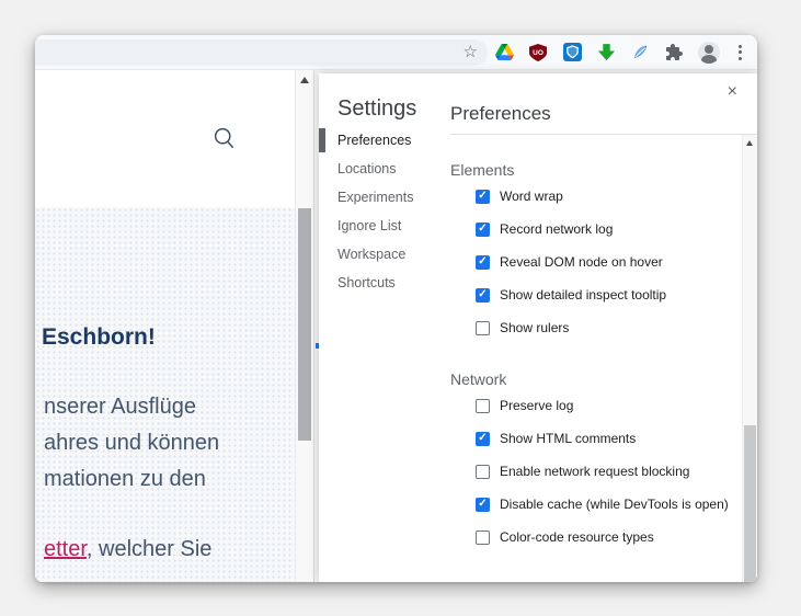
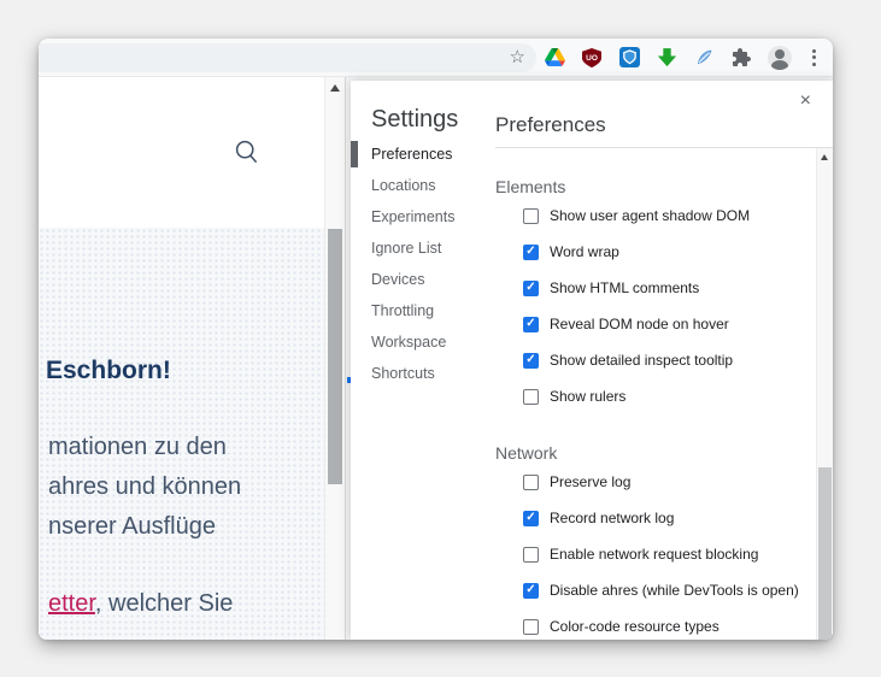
  ☆
  Eschborn!
- nserer Ausflüge
+ mationen zu den
  ahres und können
- mationen zu den
+ nserer Ausflüge
  etter, welcher Sie
  ×
  Settings
  Preferences
  Locations
  Experiments
  Ignore List
+ Devices
+ Throttling
  Workspace
  Shortcuts
  Preferences
  Elements
+ Show user agent shadow DOM
  Word wrap
- Record network log
+ Show HTML comments
  Reveal DOM node on hover
  Show detailed inspect tooltip
  Show rulers
  Network
  Preserve log
- Show HTML comments
+ Record network log
  Enable network request blocking
- Disable cache (while DevTools is open)
+ Disable ahres (while DevTools is open)
  Color-code resource types
